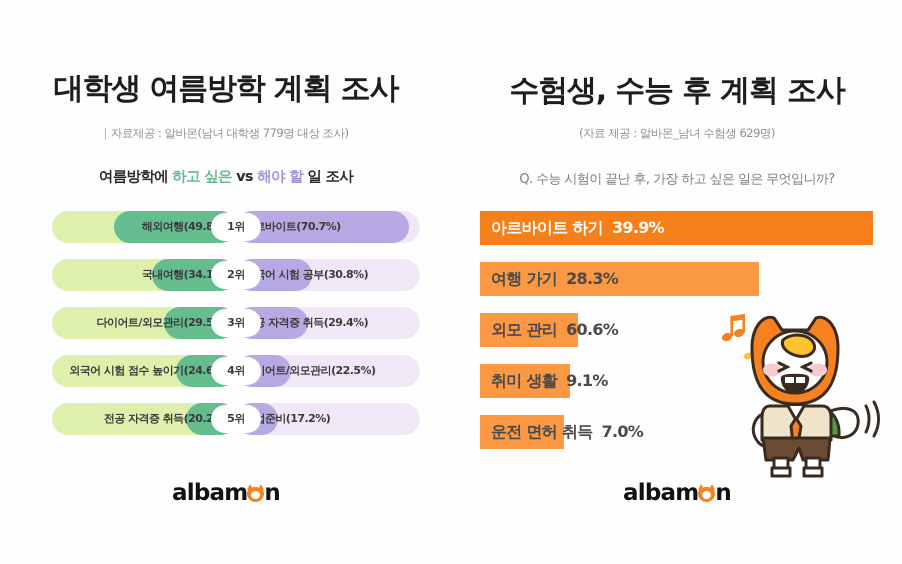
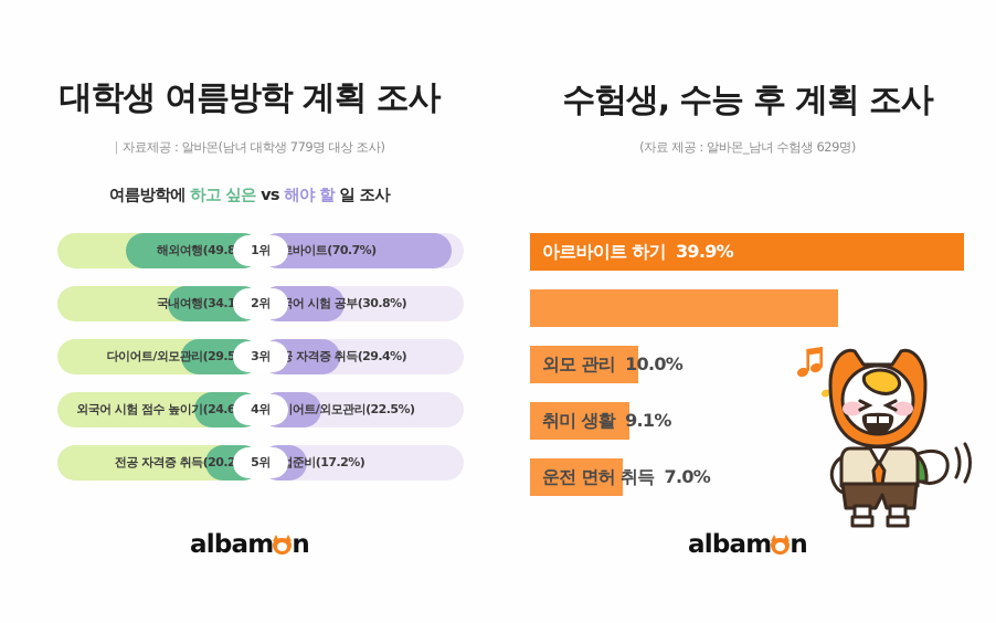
  대학생 여름방학 계획 조사
  | 자료제공 : 알바몬(남녀 대학생 779명 대상 조사)
  여름방학에 하고 싶은 vs 해야 할 일 조사
  해외여행(49.8
  바이트(70.7%)
  1위
  국내여행(34.1
  어 시험 공부(30.8%)
  2위
  다이어트/외모관리(29.5
  자격증 취득(29.4%)
  3위
  외국어 시험 점수 높이기(24.6
  어트/외모관리(22.5%)
  4위
  전공 자격증 취득(20.2
  준비(17.2%)
  5위
  albam n
  수험생, 수능 후 계획 조사
  (자료 제공 : 알바몬_남녀 수험생 629명)
- Q. 수능 시험이 끝난 후, 가장 하고 싶은 일은 무엇입니까?
  albam n
  아르바이트 하기 39.9%
- 여행 가기 28.3%
- 외모 관리 60.6%
+ 외모 관리 10.0%
  취미 생활 9.1%
  운전 면허 취득 7.0%
